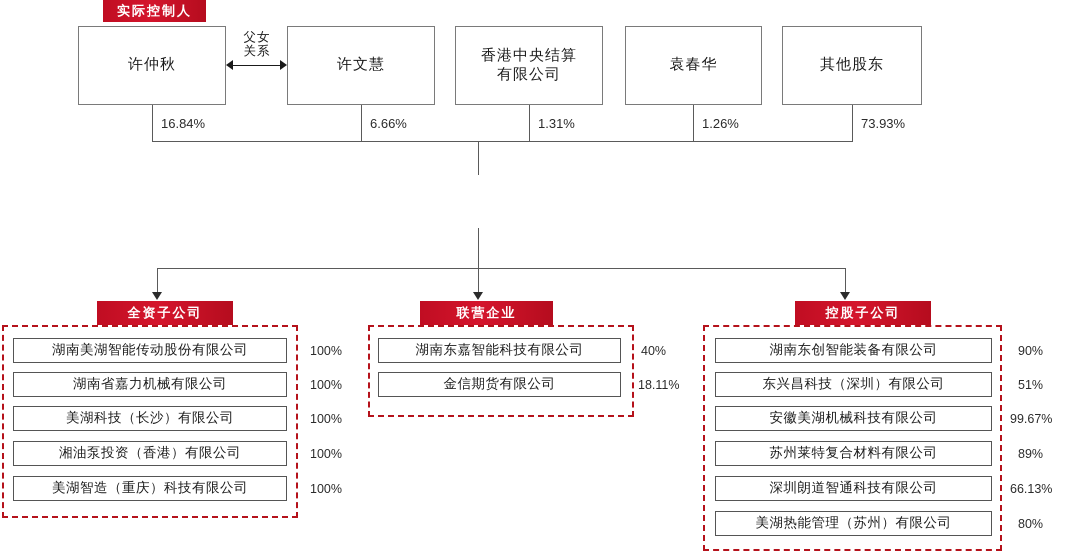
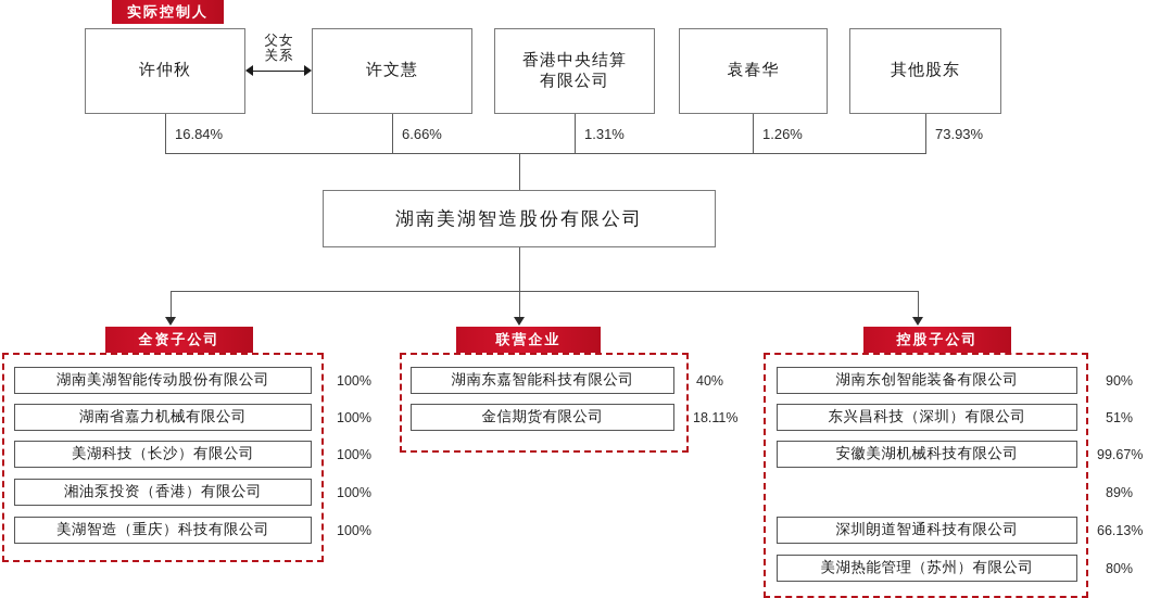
  实际控制人
  许仲秋
  许文慧
  香港中央结算
  有限公司
  袁春华
  其他股东
  父女
  关系
  16.84%
  6.66%
  1.31%
  1.26%
  73.93%
+ 湖南美湖智造股份有限公司
  全资子公司
  湖南美湖智能传动股份有限公司
  100%
  湖南省嘉力机械有限公司
  100%
  美湖科技（长沙）有限公司
  100%
  湘油泵投资（香港）有限公司
  100%
  美湖智造（重庆）科技有限公司
  100%
  联营企业
  湖南东嘉智能科技有限公司
  40%
  金信期货有限公司
  18.11%
  控股子公司
  湖南东创智能装备有限公司
  90%
  东兴昌科技（深圳）有限公司
  51%
  安徽美湖机械科技有限公司
  99.67%
- 苏州莱特复合材料有限公司
  89%
  深圳朗道智通科技有限公司
  66.13%
  美湖热能管理（苏州）有限公司
  80%
